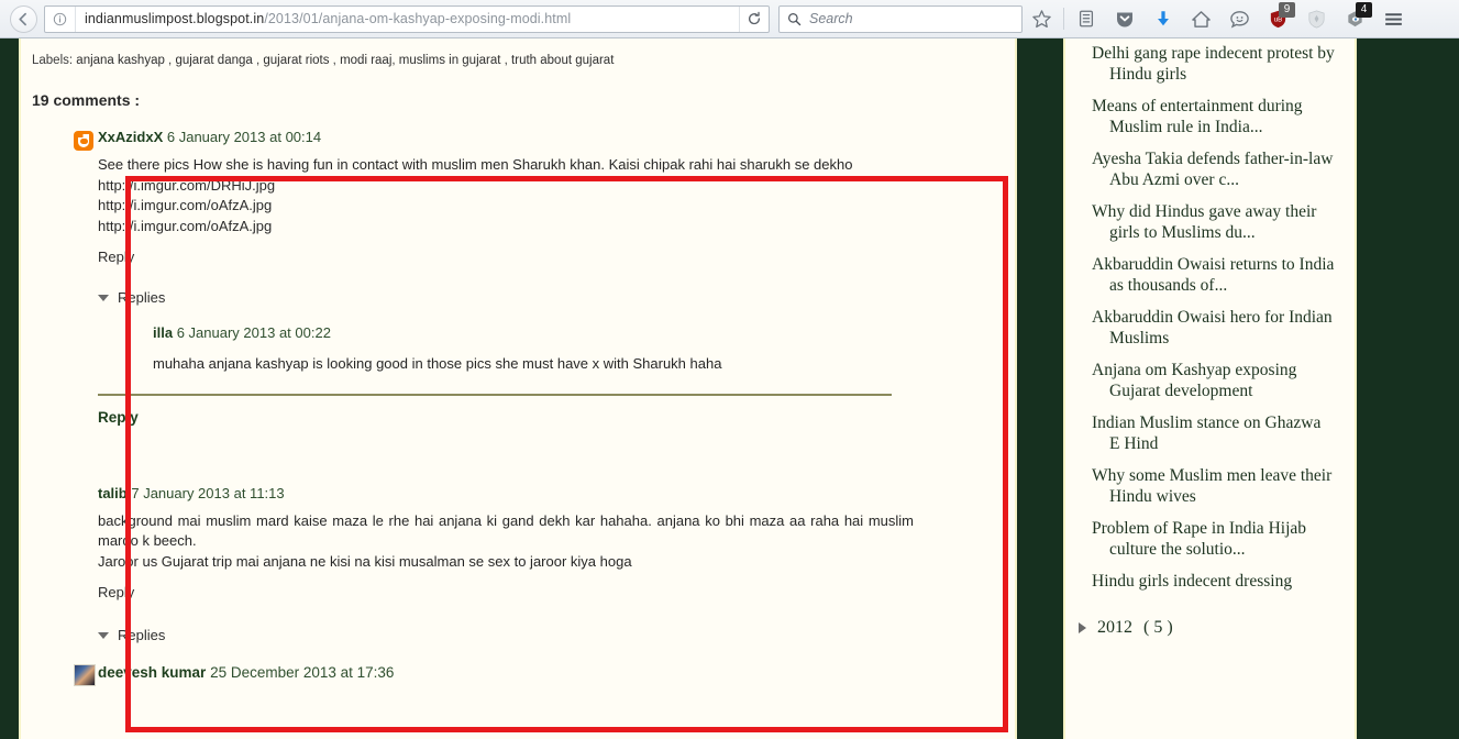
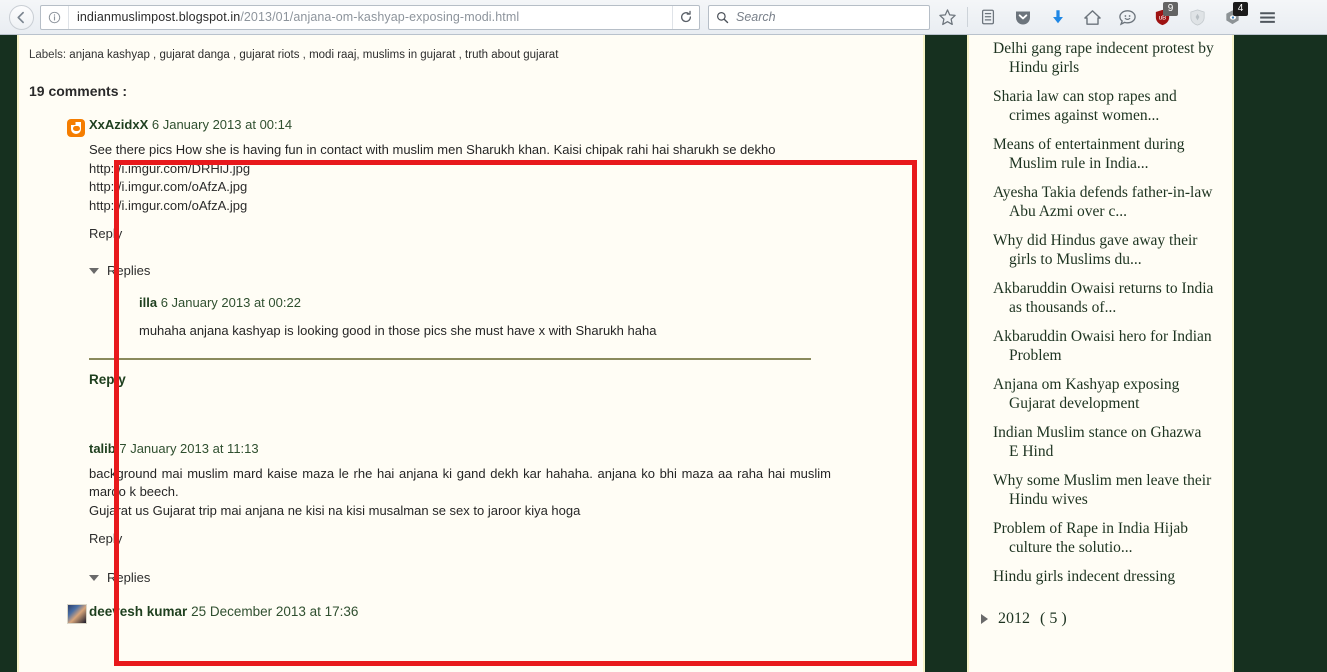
  indianmuslimpost.blogspot.in/2013/01/anjana-om-kashyap-exposing-modi.html
  Search
  9
  4
  Labels: anjana kashyap , gujarat danga , gujarat riots , modi raaj, muslims in gujarat , truth about gujarat
  19 comments :
  XxAzidxX 6 January 2013 at 00:14
  See there pics How she is having fun in contact with muslim men Sharukh khan. Kaisi chipak rahi hai sharukh se dekho
  http://i.imgur.com/DRHiJ.jpg
  http://i.imgur.com/oAfzA.jpg
  http://i.imgur.com/oAfzA.jpg
  Reply
  Replies
  illa 6 January 2013 at 00:22
  muhaha anjana kashyap is looking good in those pics she must have x with Sharukh haha
  Reply
  talib 7 January 2013 at 11:13
  background mai muslim mard kaise maza le rhe hai anjana ki gand dekh kar hahaha. anjana ko bhi maza aa raha hai muslim mardo k beech.
- Jaroor us Gujarat trip mai anjana ne kisi na kisi musalman se sex to jaroor kiya hoga
+ Gujarat us Gujarat trip mai anjana ne kisi na kisi musalman se sex to jaroor kiya hoga
  Reply
  Replies
  deevesh kumar 25 December 2013 at 17:36
  Delhi gang rape indecent protest by Hindu girls
+ Sharia law can stop rapes and crimes against women...
  Means of entertainment during Muslim rule in India...
  Ayesha Takia defends father-in-law Abu Azmi over c...
  Why did Hindus gave away their girls to Muslims du...
  Akbaruddin Owaisi returns to India as thousands of...
- Akbaruddin Owaisi hero for Indian Muslims
+ Akbaruddin Owaisi hero for Indian Problem
  Anjana om Kashyap exposing Gujarat development
  Indian Muslim stance on Ghazwa E Hind
  Why some Muslim men leave their Hindu wives
  Problem of Rape in India Hijab culture the solutio...
  Hindu girls indecent dressing
  2012
  ( 5 )
